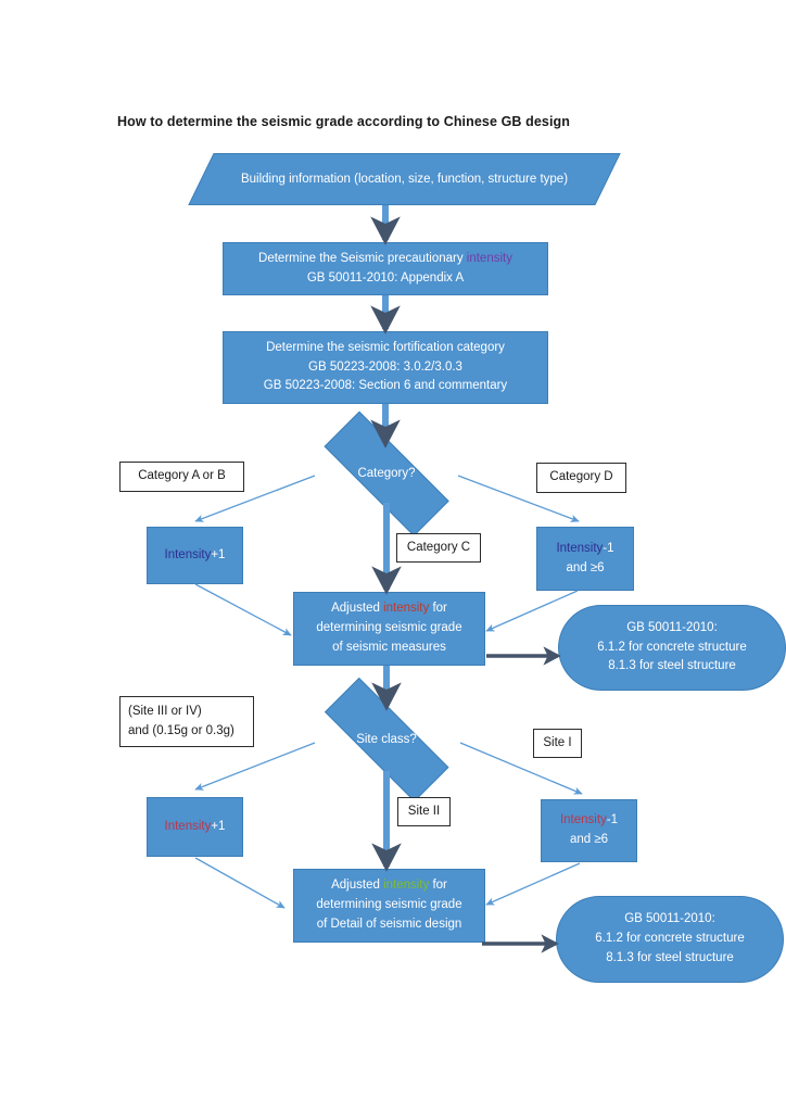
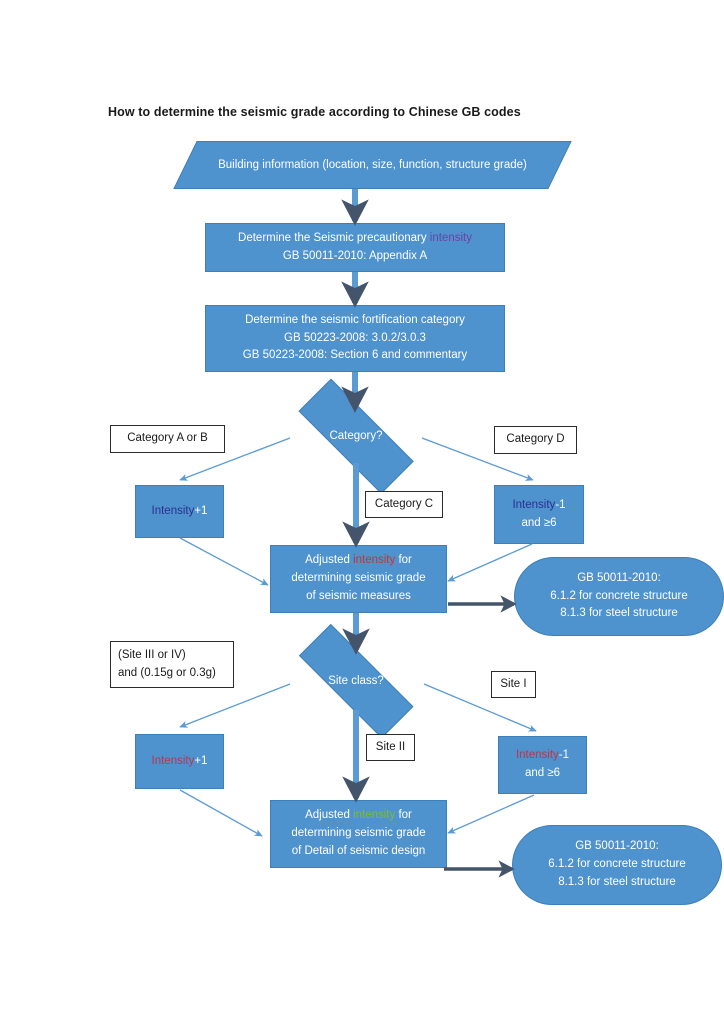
- How to determine the seismic grade according to Chinese GB design
+ How to determine the seismic grade according to Chinese GB codes
- Building information (location, size, function, structure type)
+ Building information (location, size, function, structure grade)
  Determine the Seismic precautionary intensity
  GB 50011-2010: Appendix A
  Determine the seismic fortification category
  GB 50223-2008: 3.0.2/3.0.3
  GB 50223-2008: Section 6 and commentary
  Category?
  Category A or B
  Category D
  Category C
  Intensity+1
  Intensity-1
  and ≥6
  Adjusted intensity for
  determining seismic grade
  of seismic measures
  GB 50011-2010:
  6.1.2 for concrete structure
  8.1.3 for steel structure
  Site class?
  (Site III or IV)
  and (0.15g or 0.3g)
  Site I
  Site II
  Intensity+1
  Intensity-1
  and ≥6
  Adjusted intensity for
  determining seismic grade
  of Detail of seismic design
  GB 50011-2010:
  6.1.2 for concrete structure
  8.1.3 for steel structure
